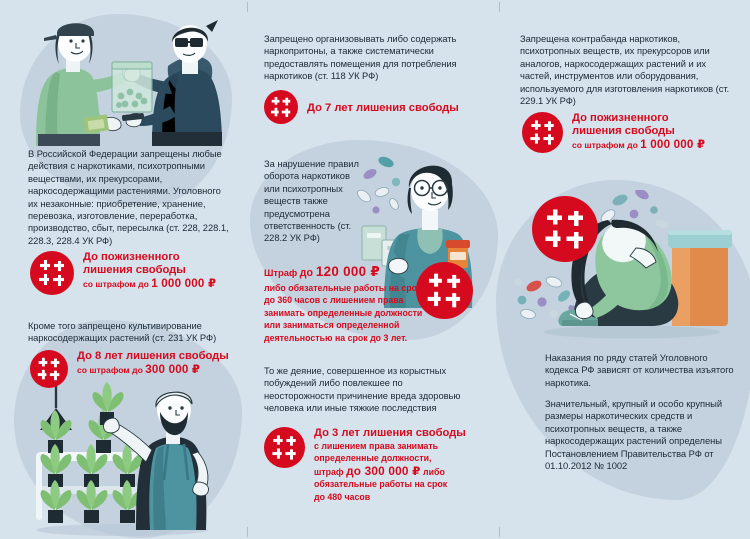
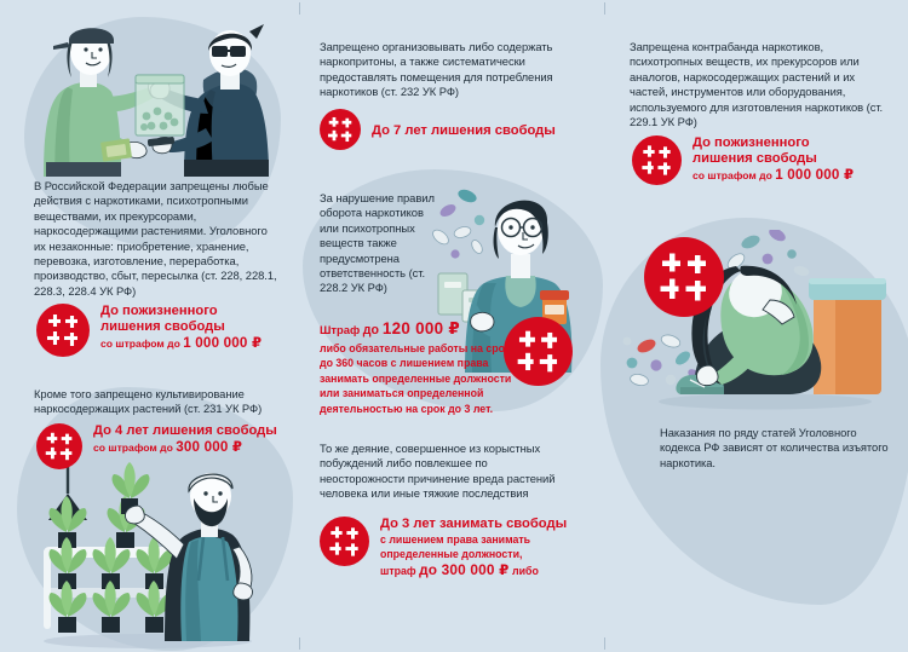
  В Российской Федерации запрещены любые действия с наркотиками, психотропными веществами, их прекурсорами, наркосодержащими растениями. Уголовного их незаконные: приобретение, хранение, перевозка, изготовление, переработка, производство, сбыт, пересылка (ст. 228, 228.1, 228.3, 228.4 УК РФ)
  До пожизненного
  лишения свободы
  со штрафом до 1 000 000 ₽
  Кроме того запрещено культивирование наркосодержащих растений (ст. 231 УК РФ)
- До 8 лет лишения свободы
+ До 4 лет лишения свободы
  со штрафом до 300 000 ₽
- Запрещено организовывать либо содержать наркопритоны, а также систематически предоставлять помещения для потребления наркотиков (ст. 118 УК РФ)
+ Запрещено организовывать либо содержать наркопритоны, а также систематически предоставлять помещения для потребления наркотиков (ст. 232 УК РФ)
  До 7 лет лишения свободы
  За нарушение правил оборота наркотиков или психотропных веществ также предусмотрена ответственность (ст. 228.2 УК РФ)
  Штраф до 120 000 ₽
  либо обязательные работы на сро до 360 часов с лишением права занимать определенные должности или заниматься определенной деятельностью на срок до 3 лет.
- То же деяние, совершенное из корыстных побуждений либо повлекшее по неосторожности причинение вреда здоровью человека или иные тяжкие последствия
+ То же деяние, совершенное из корыстных побуждений либо повлекшее по неосторожности причинение вреда растений человека или иные тяжкие последствия
- До 3 лет лишения свободы
+ До 3 лет занимать свободы
  с лишением права занимать
  определенные должности,
  штраф до 300 000 ₽ либо
- обязательные работы на срок
- до 480 часов
  Запрещена контрабанда наркотиков, психотропных веществ, их прекурсоров или аналогов, наркосодержащих растений и их частей, инструментов или оборудования, используемого для изготовления наркотиков (ст. 229.1 УК РФ)
  До пожизненного
  лишения свободы
  со штрафом до 1 000 000 ₽
  Наказания по ряду статей Уголовного кодекса РФ зависят от количества изъятого наркотика.
- Значительный, крупный и особо крупный размеры наркотических средств и психотропных веществ, а также наркосодержащих растений определены Постановлением Правительства РФ от 01.10.2012 № 1002
